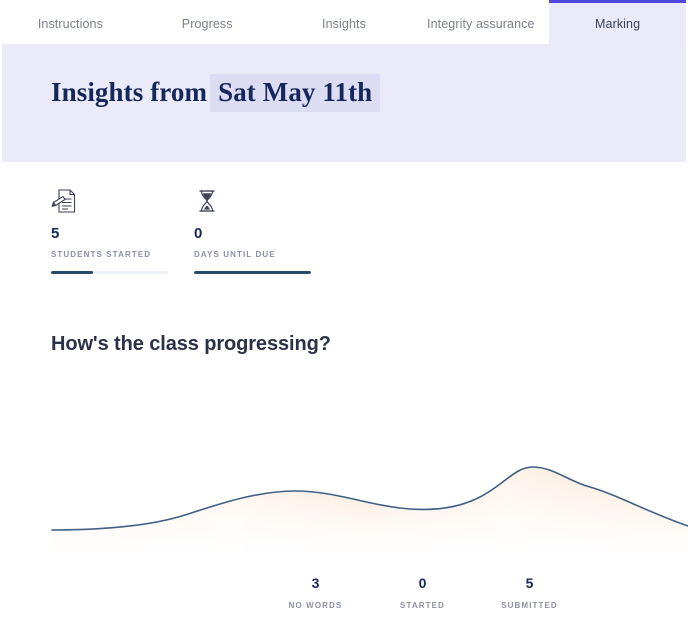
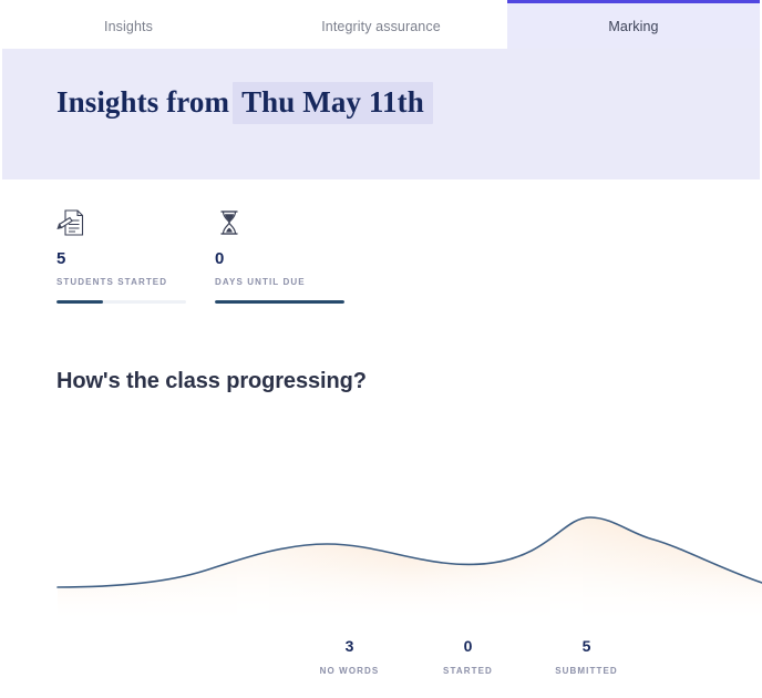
- Instructions
- Progress
  Insights
  Integrity assurance
  Marking
- Insights from Sat May 11th
+ Insights from Thu May 11th
  5
  STUDENTS STARTED
  0
  DAYS UNTIL DUE
  How's the class progressing?
  3
  NO WORDS
  0
  STARTED
  5
  SUBMITTED
